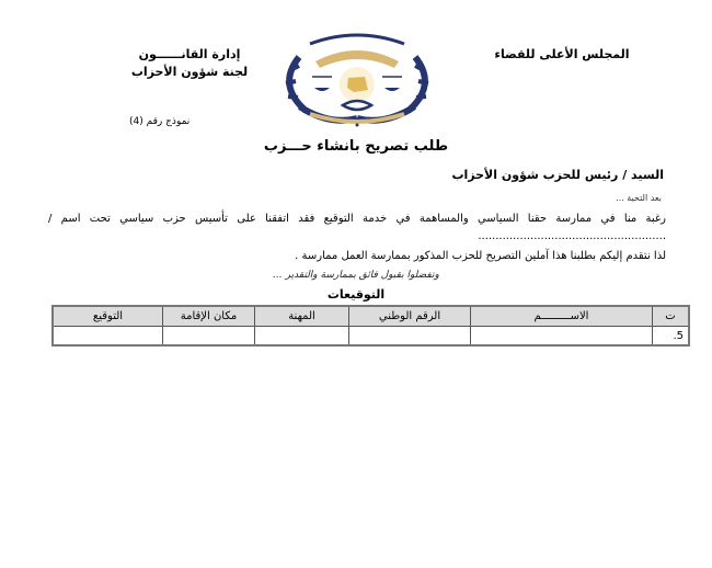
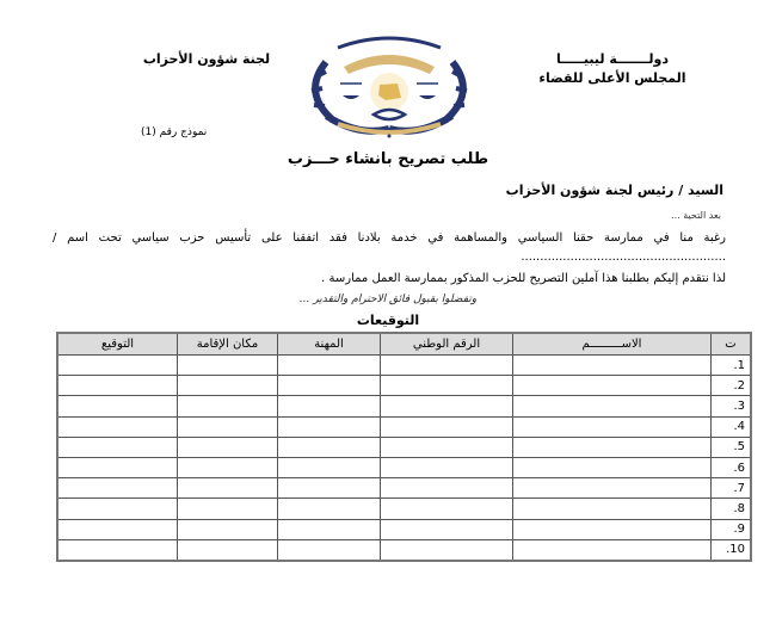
+ دولـــــــة ليبيـــــا
  المجلس الأعلى للقضاء
- إدارة القانــــــون
  لجنة شؤون الأحزاب
- نموذج رقم (4)
+ نموذج رقم (1)
  طلب تصريح بانشاء حـــزب
- السيد / رئيس للحزب شؤون الأحزاب
+ السيد / رئيس لجنة شؤون الأحزاب
  بعد التحية ...
- رغبة منا في ممارسة حقنا السياسي والمساهمة في خدمة التوقيع فقد اتفقنا على تأسيس حزب سياسي تحت اسم / ......................................................
+ رغبة منا في ممارسة حقنا السياسي والمساهمة في خدمة بلادنا فقد اتفقنا على تأسيس حزب سياسي تحت اسم / ......................................................
  لذا نتقدم إليكم بطلبنا هذا آملين التصريح للحزب المذكور بممارسة العمل ممارسة .
- وتفضلوا بقبول فائق بممارسة والتقدير ...
+ وتفضلوا بقبول فائق الاحترام والتقدير ...
  التوقيعات
  ت	الاســـــــــم	الرقم الوطني	المهنة	مكان الإقامة	التوقيع
+ .1
+ .2
+ .3
+ .4
  .5
+ .6
+ .7
+ .8
+ .9
+ .10
